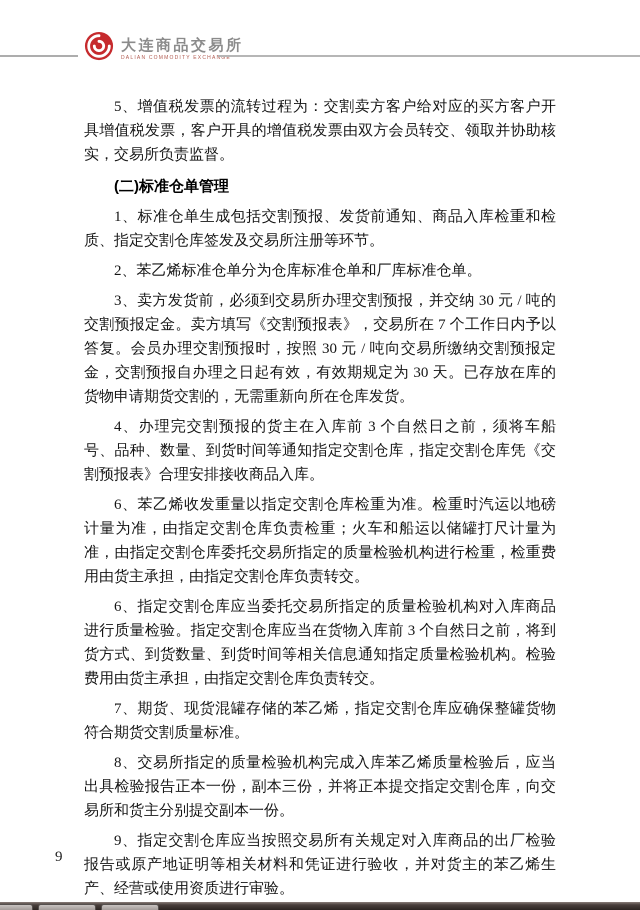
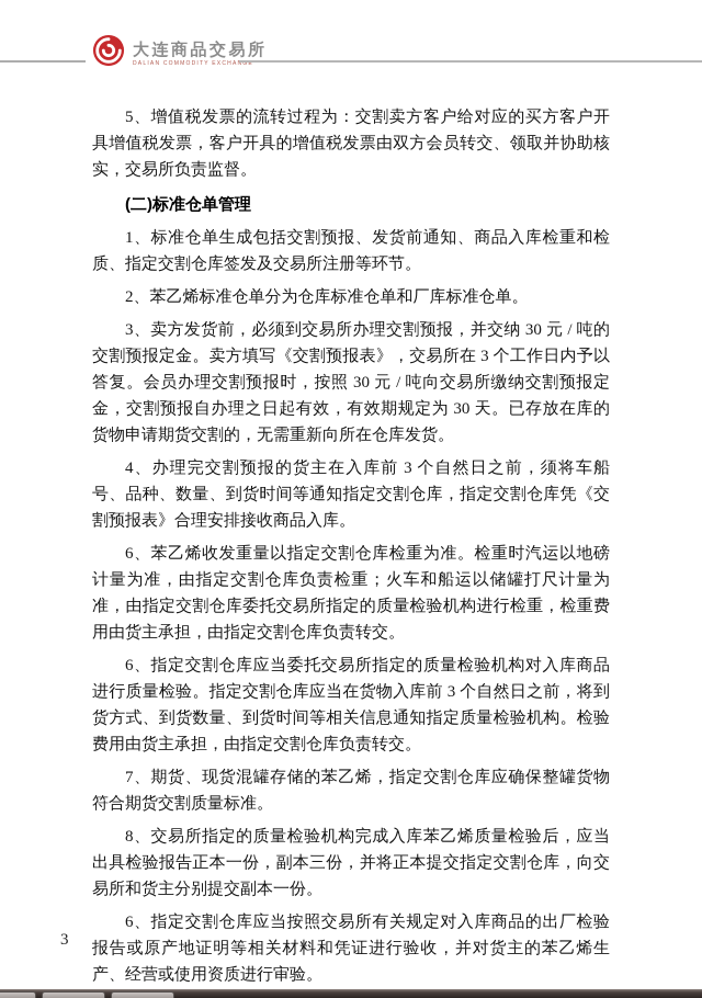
  大连商品交易所
  5、增值税发票的流转过程为：交割卖方客户给对应的买方客户开具增值税发票，客户开具的增值税发票由双方会员转交、领取并协助核实，交易所负责监督。
  (二)标准仓单管理
  1、标准仓单生成包括交割预报、发货前通知、商品入库检重和检质、指定交割仓库签发及交易所注册等环节。
  2、苯乙烯标准仓单分为仓库标准仓单和厂库标准仓单。
- 3、卖方发货前，必须到交易所办理交割预报，并交纳 30 元 / 吨的交割预报定金。卖方填写《交割预报表》，交易所在 7 个工作日内予以答复。会员办理交割预报时，按照 30 元 / 吨向交易所缴纳交割预报定金，交割预报自办理之日起有效，有效期规定为 30 天。已存放在库的货物申请期货交割的，无需重新向所在仓库发货。
+ 3、卖方发货前，必须到交易所办理交割预报，并交纳 30 元 / 吨的交割预报定金。卖方填写《交割预报表》，交易所在 3 个工作日内予以答复。会员办理交割预报时，按照 30 元 / 吨向交易所缴纳交割预报定金，交割预报自办理之日起有效，有效期规定为 30 天。已存放在库的货物申请期货交割的，无需重新向所在仓库发货。
  4、办理完交割预报的货主在入库前 3 个自然日之前，须将车船号、品种、数量、到货时间等通知指定交割仓库，指定交割仓库凭《交割预报表》合理安排接收商品入库。
  6、苯乙烯收发重量以指定交割仓库检重为准。检重时汽运以地磅计量为准，由指定交割仓库负责检重；火车和船运以储罐打尺计量为准，由指定交割仓库委托交易所指定的质量检验机构进行检重，检重费用由货主承担，由指定交割仓库负责转交。
  6、指定交割仓库应当委托交易所指定的质量检验机构对入库商品进行质量检验。指定交割仓库应当在货物入库前 3 个自然日之前，将到货方式、到货数量、到货时间等相关信息通知指定质量检验机构。检验费用由货主承担，由指定交割仓库负责转交。
  7、期货、现货混罐存储的苯乙烯，指定交割仓库应确保整罐货物符合期货交割质量标准。
  8、交易所指定的质量检验机构完成入库苯乙烯质量检验后，应当出具检验报告正本一份，副本三份，并将正本提交指定交割仓库，向交易所和货主分别提交副本一份。
- 9、指定交割仓库应当按照交易所有关规定对入库商品的出厂检验报告或原产地证明等相关材料和凭证进行验收，并对货主的苯乙烯生产、经营或使用资质进行审验。
+ 6、指定交割仓库应当按照交易所有关规定对入库商品的出厂检验报告或原产地证明等相关材料和凭证进行验收，并对货主的苯乙烯生产、经营或使用资质进行审验。
- 9
+ 3
